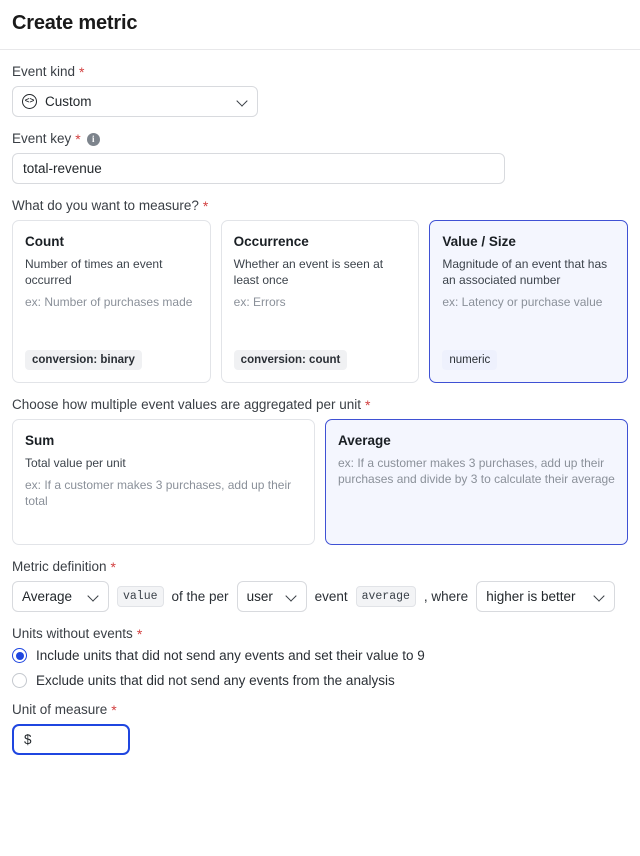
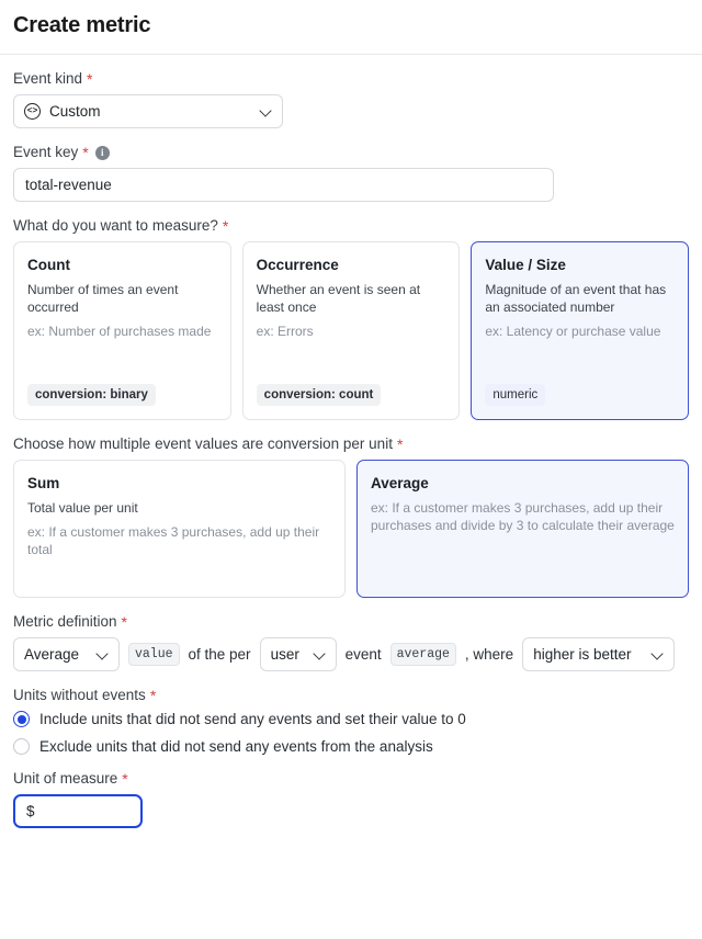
  Create metric
  Event kind
  *
  <>
  Custom
  Event key
  *
  i
  total-revenue
  What do you want to measure?
  *
  Count
  Number of times an event occurred
  ex: Number of purchases made
  conversion: binary
  Occurrence
  Whether an event is seen at least once
  ex: Errors
  conversion: count
  Value / Size
  Magnitude of an event that has an associated number
  ex: Latency or purchase value
  numeric
- Choose how multiple event values are aggregated per unit
+ Choose how multiple event values are conversion per unit
  *
  Sum
  Total value per unit
  ex: If a customer makes 3 purchases, add up their total
  Average
  ex: If a customer makes 3 purchases, add up their purchases and divide by 3 to calculate their average
  Metric definition
  *
  Average
  value
  of the per
  user
  event
  average
  , where
  higher is better
  Units without events
  *
- Include units that did not send any events and set their value to 9
+ Include units that did not send any events and set their value to 0
  Exclude units that did not send any events from the analysis
  Unit of measure
  *
  $
